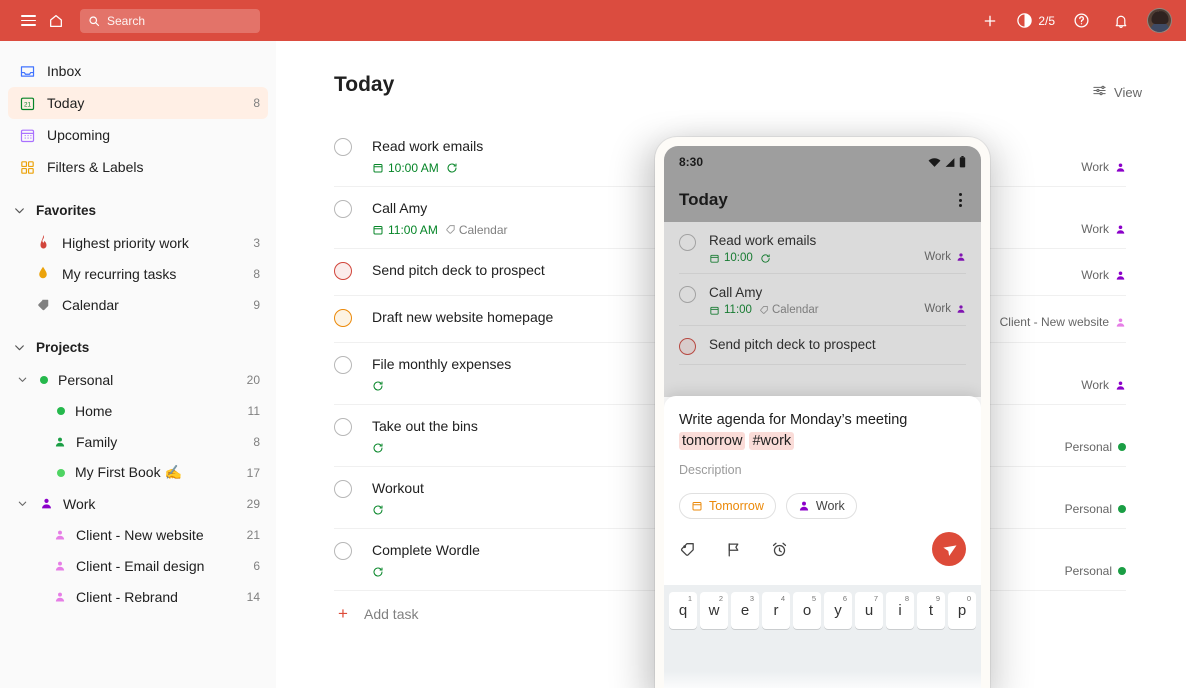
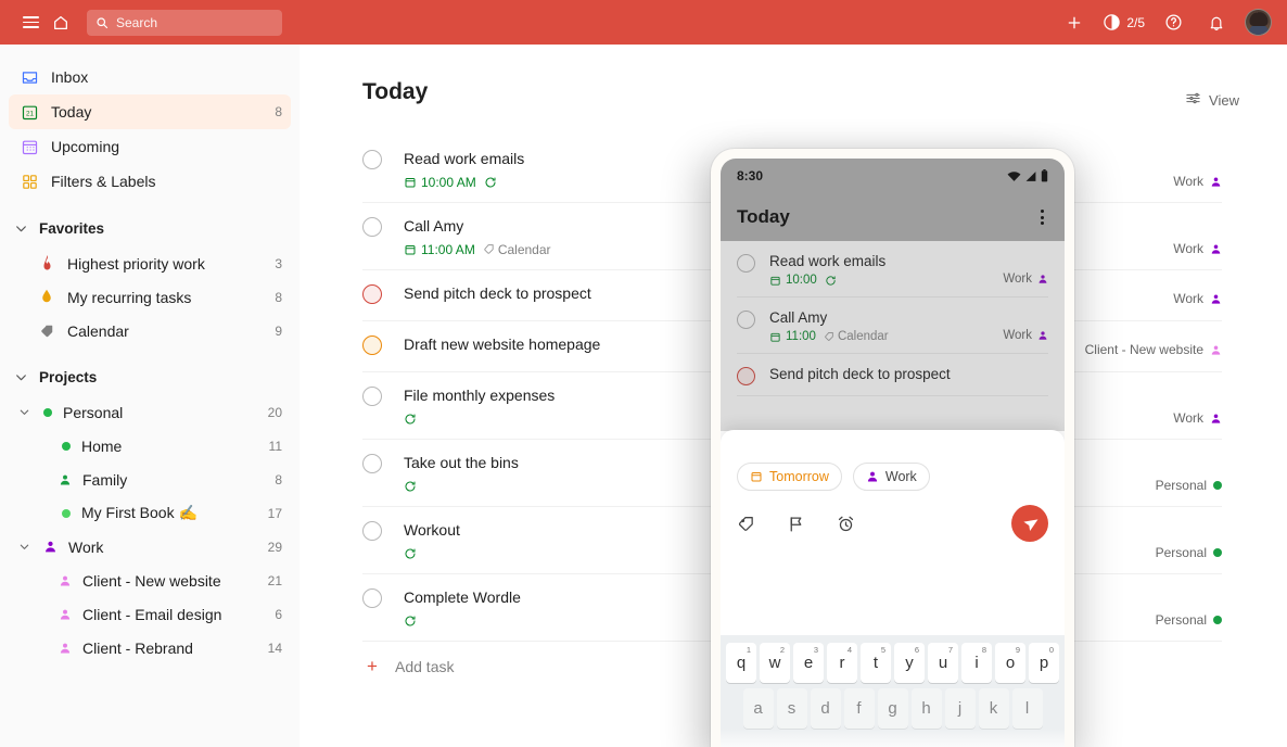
  Search
  2/5
  Inbox
  Today
  8
  Upcoming
  Filters & Labels
  Favorites
  Highest priority work
  3
  My recurring tasks
  8
  Calendar
  9
  Projects
  Personal
  20
  Home
  11
  Family
  8
  My First Book ✍️
  17
  Work
  29
  Client - New website
  21
  Client - Email design
  6
  Client - Rebrand
  14
  Today
  View
  Read work emails
  10:00 AM
  Work
  Call Amy
  11:00 AM
  Calendar
  Work
  Send pitch deck to prospect
  Work
  Draft new website homepage
  Client - New website
  File monthly expenses
  Work
  Take out the bins
  Personal
  Workout
  Personal
  Complete Wordle
  Personal
  +
  Add task
  8:30
  Today
  Read work emails
  10:00
  Work
  Call Amy
  11:00
  Calendar
  Work
  Send pitch deck to prospect
- Write agenda for Monday’s meeting
- tomorrow #work
- Description
  Tomorrow
  Work
  1
  q
  2
  w
  3
  e
  4
  r
  5
- o
+ t
  6
  y
  7
  u
  8
  i
  9
- t
+ o
  0
  p
+ a
+ s
+ d
+ f
+ g
+ h
+ j
+ k
+ l
